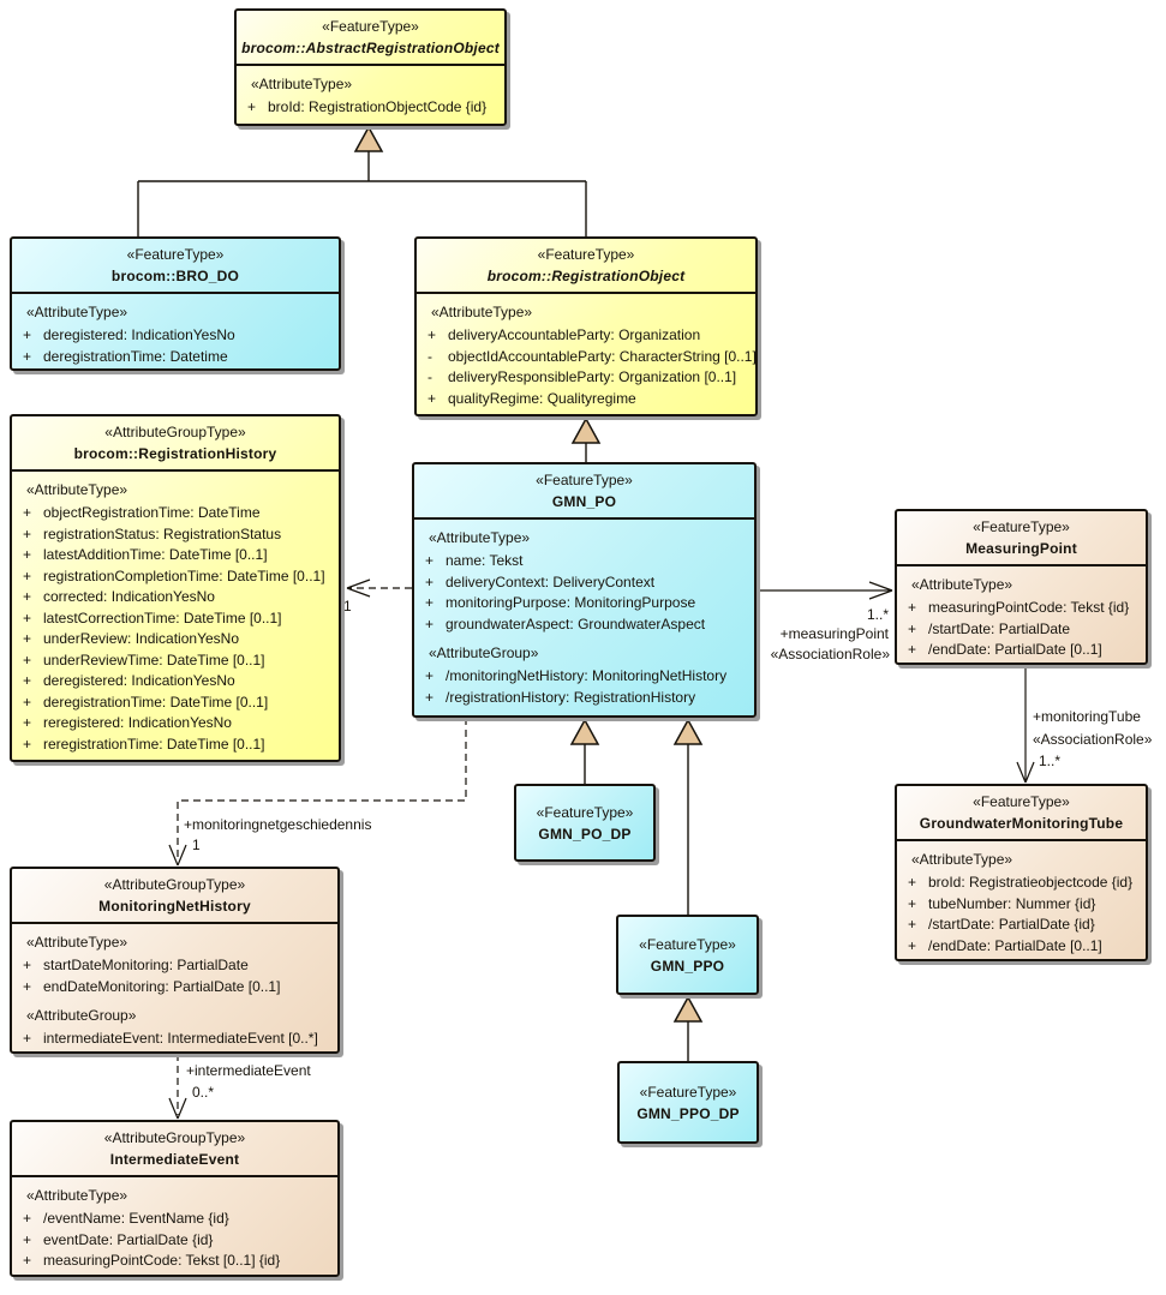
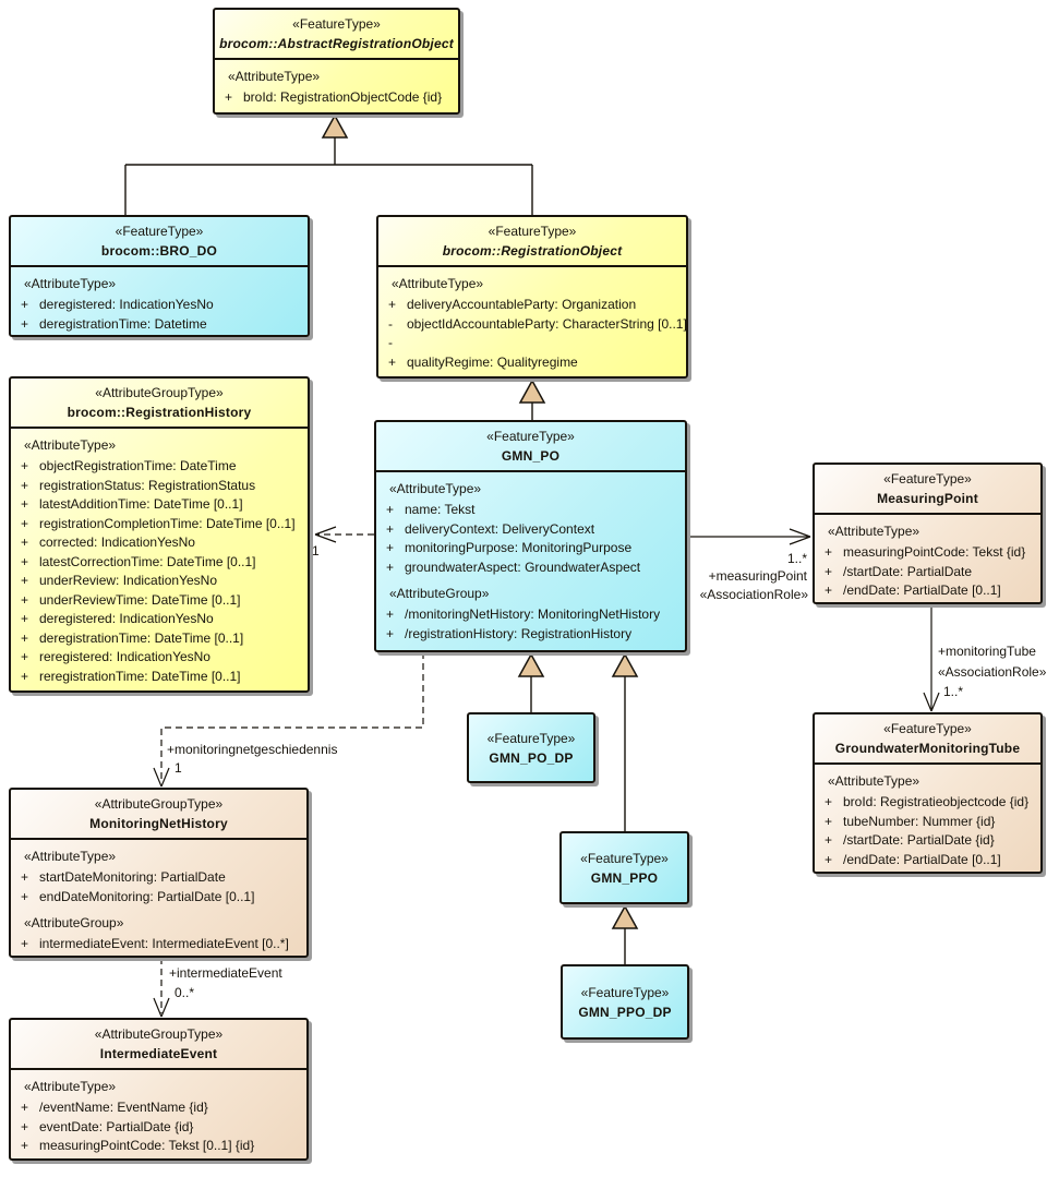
  «FeatureType»
  brocom::AbstractRegistrationObject
  «AttributeType»
  +
  broId: RegistrationObjectCode {id}
  «FeatureType»
  brocom::BRO_DO
  «AttributeType»
  +
  deregistered: IndicationYesNo
  +
  deregistrationTime: Datetime
  «FeatureType»
  brocom::RegistrationObject
  «AttributeType»
  +
  deliveryAccountableParty: Organization
  -
  objectIdAccountableParty: CharacterString [0..1]
  -
- deliveryResponsibleParty: Organization [0..1]
  +
  qualityRegime: Qualityregime
  «AttributeGroupType»
  brocom::RegistrationHistory
  «AttributeType»
  +
  objectRegistrationTime: DateTime
  +
  registrationStatus: RegistrationStatus
  +
  latestAdditionTime: DateTime [0..1]
  +
  registrationCompletionTime: DateTime [0..1]
  +
  corrected: IndicationYesNo
  +
  latestCorrectionTime: DateTime [0..1]
  +
  underReview: IndicationYesNo
  +
  underReviewTime: DateTime [0..1]
  +
  deregistered: IndicationYesNo
  +
  deregistrationTime: DateTime [0..1]
  +
  reregistered: IndicationYesNo
  +
  reregistrationTime: DateTime [0..1]
  «FeatureType»
  GMN_PO
  «AttributeType»
  +
  name: Tekst
  +
  deliveryContext: DeliveryContext
  +
  monitoringPurpose: MonitoringPurpose
  +
  groundwaterAspect: GroundwaterAspect
  «AttributeGroup»
  +
  /monitoringNetHistory: MonitoringNetHistory
  +
  /registrationHistory: RegistrationHistory
  «FeatureType»
  MeasuringPoint
  «AttributeType»
  +
  measuringPointCode: Tekst {id}
  +
  /startDate: PartialDate
  +
  /endDate: PartialDate [0..1]
  «FeatureType»
  GroundwaterMonitoringTube
  «AttributeType»
  +
  broId: Registratieobjectcode {id}
  +
  tubeNumber: Nummer {id}
  +
  /startDate: PartialDate {id}
  +
  /endDate: PartialDate [0..1]
  «AttributeGroupType»
  MonitoringNetHistory
  «AttributeType»
  +
  startDateMonitoring: PartialDate
  +
  endDateMonitoring: PartialDate [0..1]
  «AttributeGroup»
  +
  intermediateEvent: IntermediateEvent [0..*]
  «AttributeGroupType»
  IntermediateEvent
  «AttributeType»
  +
  /eventName: EventName {id}
  +
  eventDate: PartialDate {id}
  +
  measuringPointCode: Tekst [0..1] {id}
  «FeatureType»
  GMN_PO_DP
  «FeatureType»
  GMN_PPO
  «FeatureType»
  GMN_PPO_DP
  1
  +monitoringnetgeschiedennis
  1
  +intermediateEvent
  0..*
  1..*
  +measuringPoint
  «AssociationRole»
  +monitoringTube
  «AssociationRole»
  1..*
